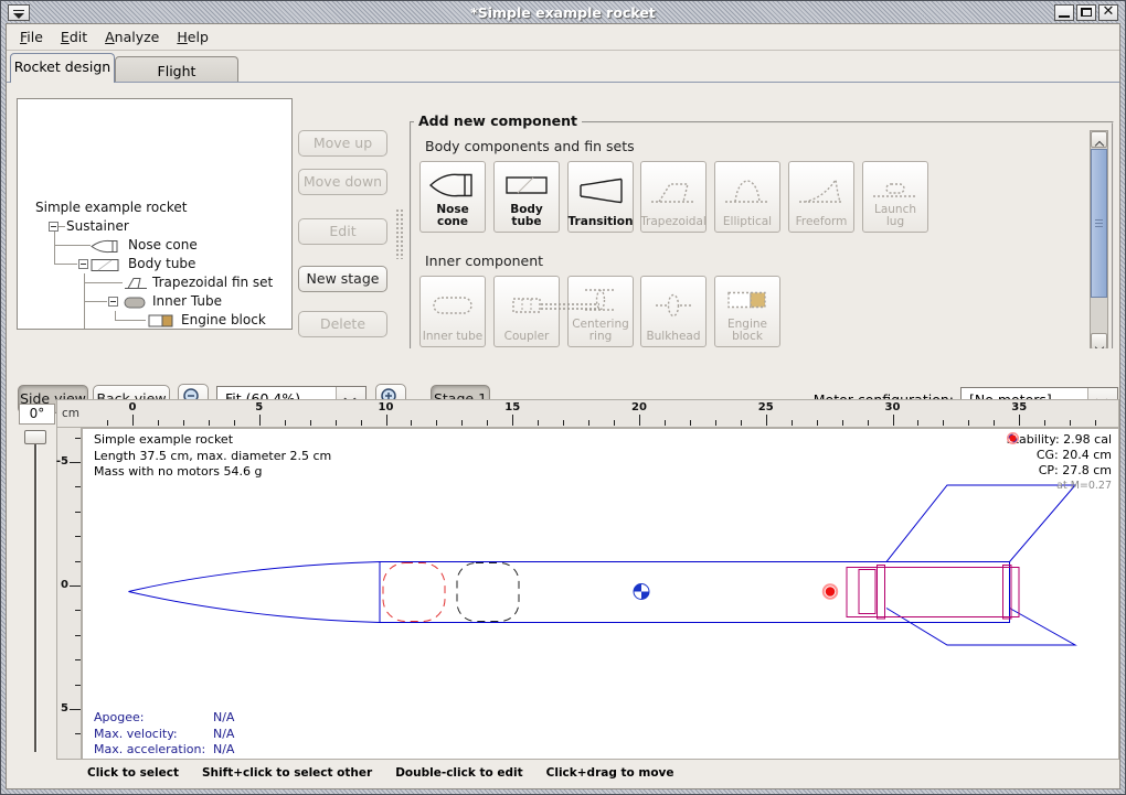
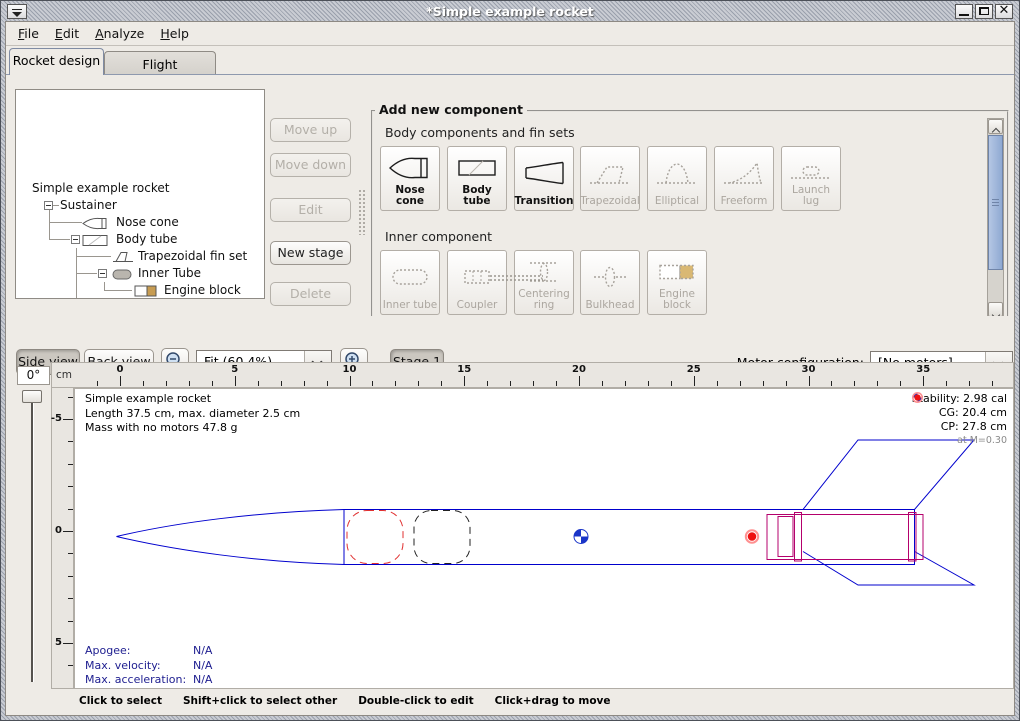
  *Simple example rocket
  ✕
  File Edit Analyze Help
  Rocket design
  Simple example rocket
  Sustainer
  Nose cone
  Body tube
  Trapezoidal fin set
  Inner Tube
  Engine block
  Move up
  Move down
  Edit
  New stage
  Delete
  Body components and fin sets
  Nose cone
  Body tube
  Transition
  Trapezoidal
  Elliptical
  Freeform
  Launch lug
  Inner component
  Inner tube
  Coupler
  Centering ring
  Bulkhead
  Engine block
  Add new component
  0°
  cm
  0
  5
  10
  15
  20
  25
  30
  35
  -5
  0
  5
  Simple example rocket
  Length 37.5 cm, max. diameter 2.5 cm
- Mass with no motors 54.6 g
+ Mass with no motors 47.8 g
  ability: 2.98 cal
  CG: 20.4 cm
  CP: 27.8 cm
- at M=0.27
+ at M=0.30
  Apogee: N/A
  Max. velocity: N/A
  Max. acceleration: N/A
  Click to select Shift+click to select other Double-click to edit Click+drag to move
